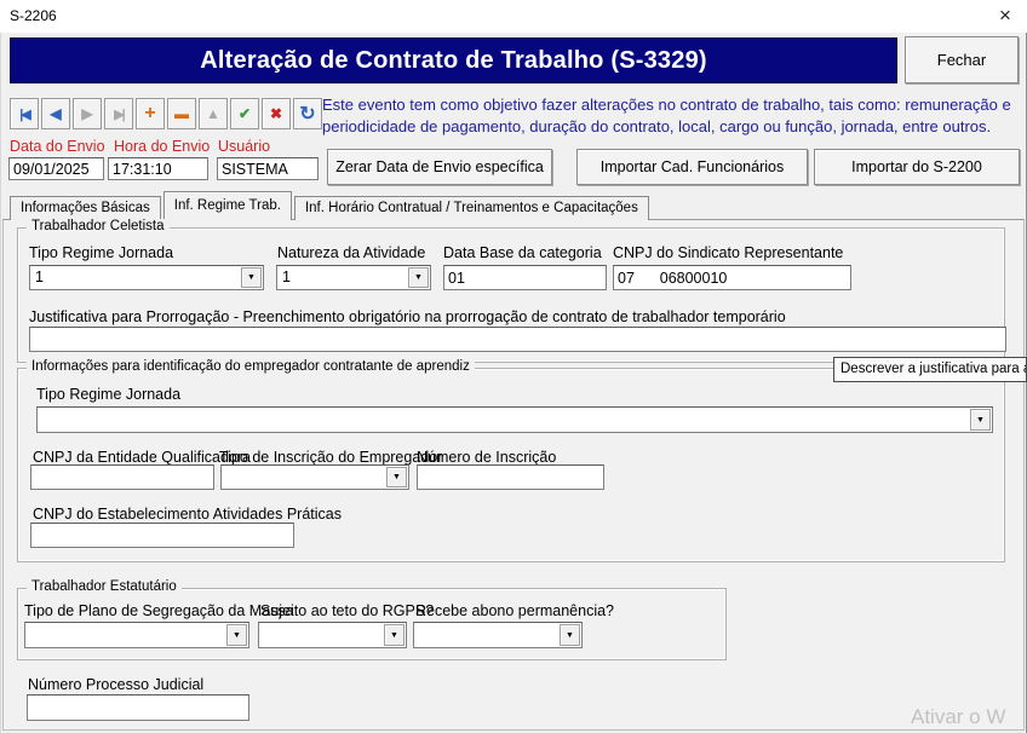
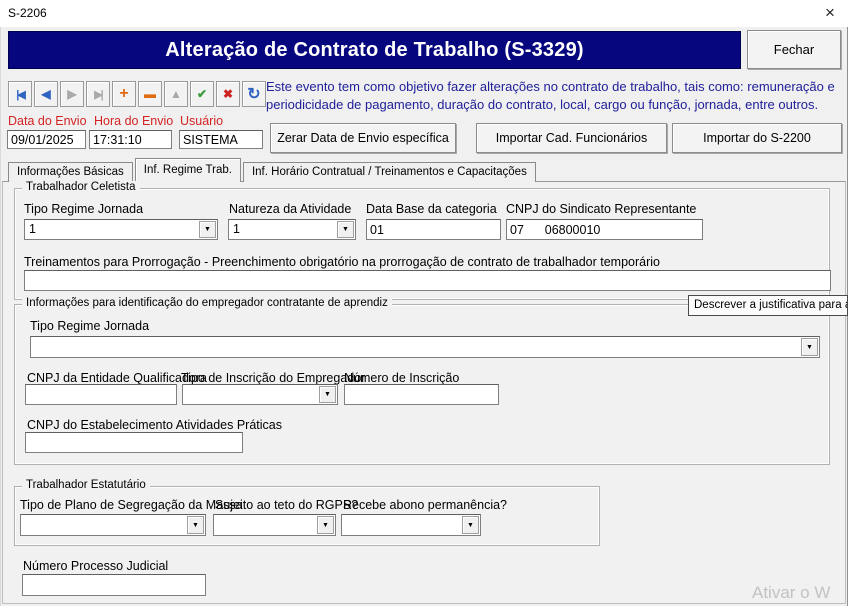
  S-2206
  ×
  Alteração de Contrato de Trabalho (S-3329)
  Fechar
  |◀
  ◀
  ▶
  ▶|
  +
  ▬
  ▲
  ✔
  ✖
  ↻
  Este evento tem como objetivo fazer alterações no contrato de trabalho, tais como: remuneração e periodicidade de pagamento, duração do contrato, local, cargo ou função, jornada, entre outros.
  Data do Envio
  Hora do Envio
  Usuário
  09/01/2025
  17:31:10
  SISTEMA
  Zerar Data de Envio específica
  Importar Cad. Funcionários
  Importar do S-2200
  Informações Básicas
  Inf. Regime Trab.
  Inf. Horário Contratual / Treinamentos e Capacitações
  Trabalhador Celetista
  Tipo Regime Jornada
  Natureza da Atividade
  Data Base da categoria
  CNPJ do Sindicato Representante
  1
  1
  01
  07 06800010
- Justificativa para Prorrogação - Preenchimento obrigatório na prorrogação de contrato de trabalhador temporário
+ Treinamentos para Prorrogação - Preenchimento obrigatório na prorrogação de contrato de trabalhador temporário
  Informações para identificação do empregador contratante de aprendiz
  Tipo Regime Jornada
  CNPJ da Entidade Qualificadora
  Tipo de Inscrição do Empregador
  Número de Inscrição
  CNPJ do Estabelecimento Atividades Práticas
  Trabalhador Estatutário
  Tipo de Plano de Segregação da Massa
  Sujeito ao teto do RGPS?
  Recebe abono permanência?
  Número Processo Judicial
  Descrever a justificativa para
  Ativar o W
